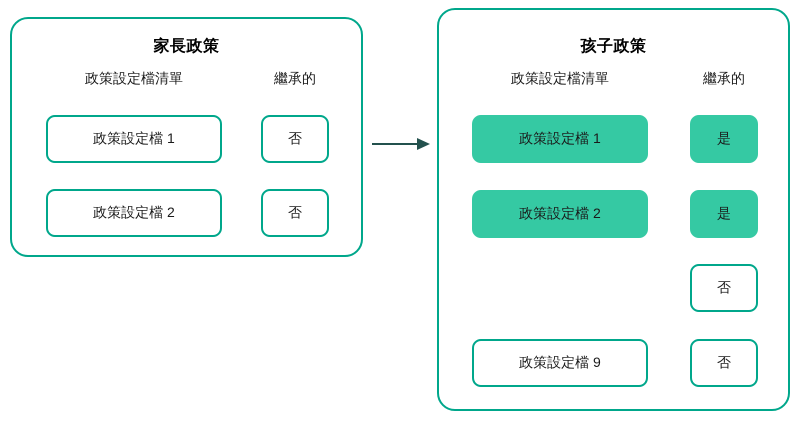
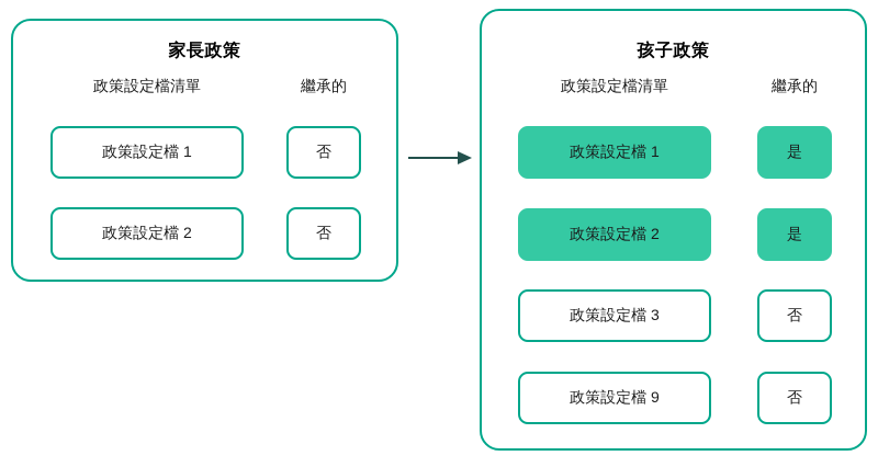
  家長政策
  政策設定檔清單
  繼承的
  政策設定檔 1
  否
  政策設定檔 2
  否
  孩子政策
  政策設定檔清單
  繼承的
  政策設定檔 1
  是
  政策設定檔 2
  是
+ 政策設定檔 3
  否
  政策設定檔 9
  否
